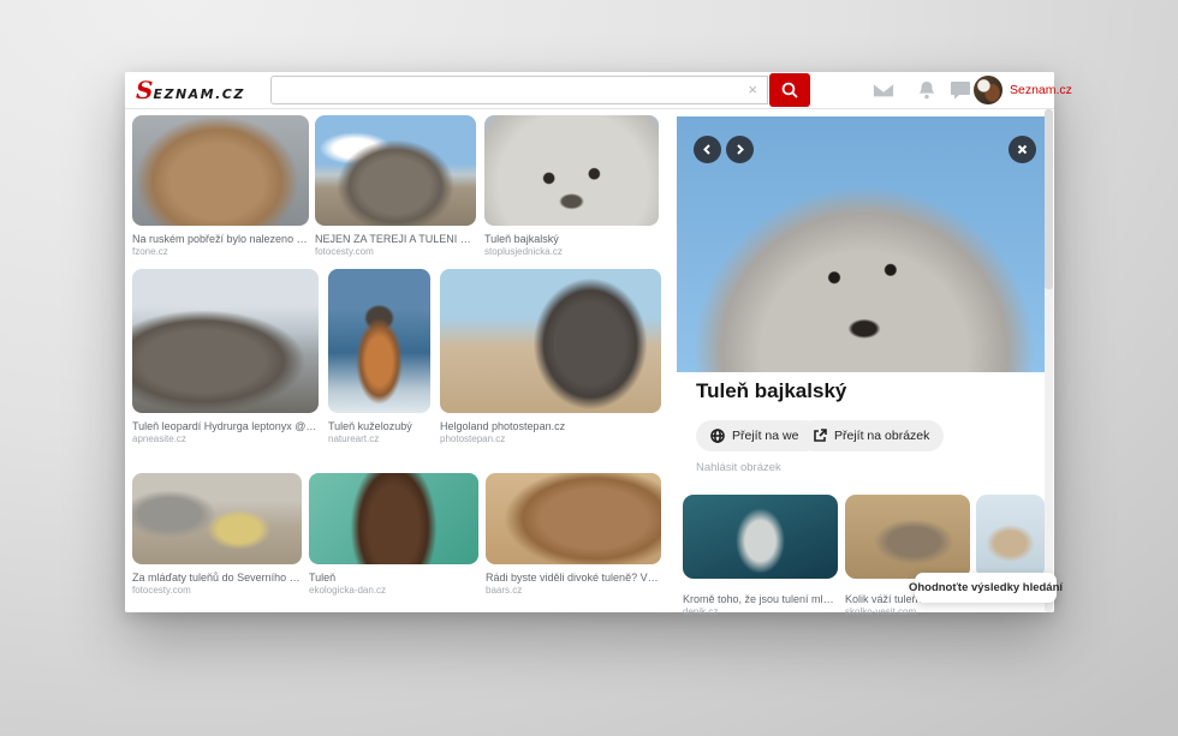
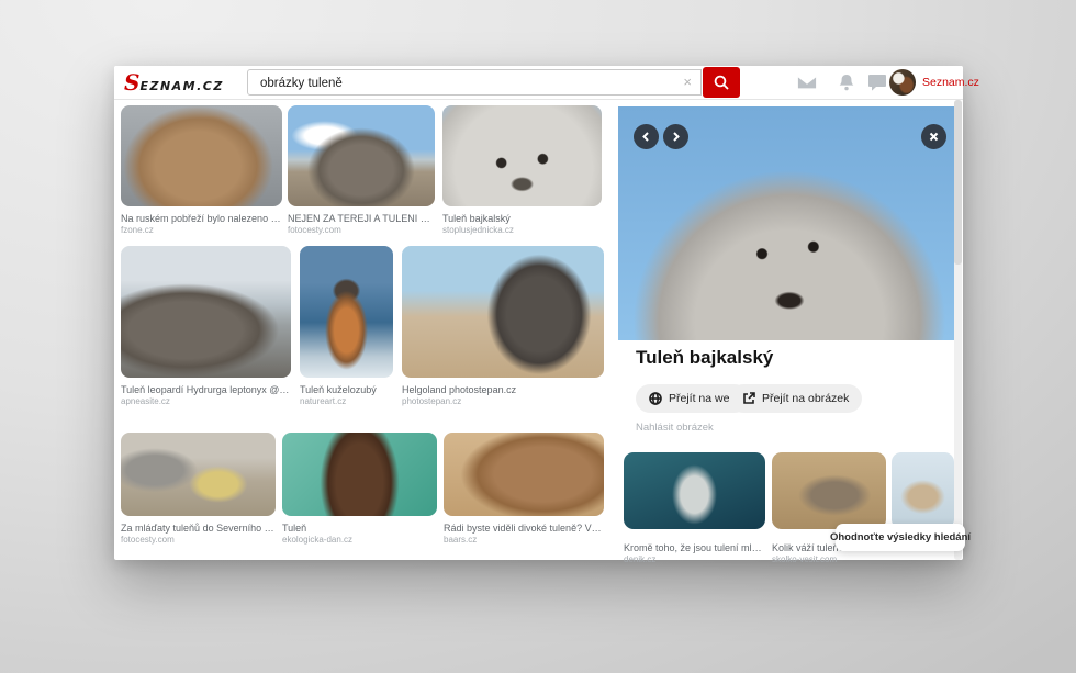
  SEZNAM.CZ
+ obrázky tuleně
  ×
  Seznam.cz
  Na ruském pobřeží bylo nalezeno 2 5
  fzone.cz
  NEJEN ZA TEREJI A TULENI NA
  fotocesty.com
  Tuleň bajkalský
  stoplusjednicka.cz
  Tuleň leopardí Hydrurga leptonyx @ An
  apneasite.cz
  Tuleň kuželozubý
  natureart.cz
  Helgoland photostepan.cz
  photostepan.cz
  Za mláďaty tuleňů do Severního mo
  fotocesty.com
  Tuleň
  ekologicka-dan.cz
  Rádi byste viděli divoké tuleně? V H
  baars.cz
  Tuleň bajkalský
  Přejít na we
  Přejít na obrázek
  Nahlásit obrázek
  Kromě toho, že jsou tulení mláď
  denik.cz
  Kolik váží tuleň
  skolko-vesit.com
  Ohodnoťte výsledky hledání
